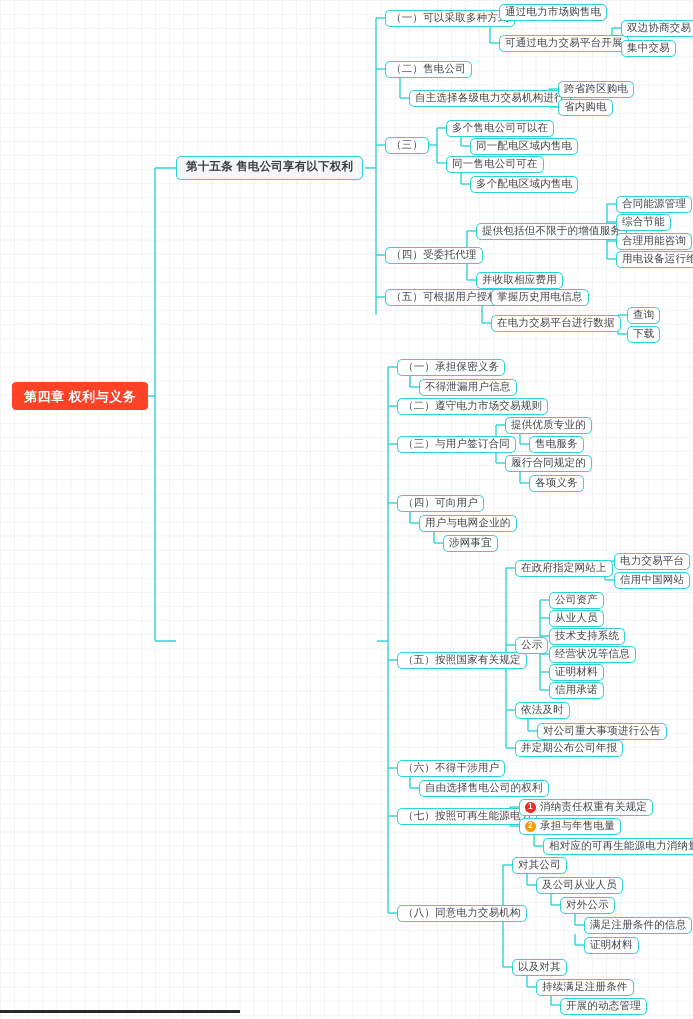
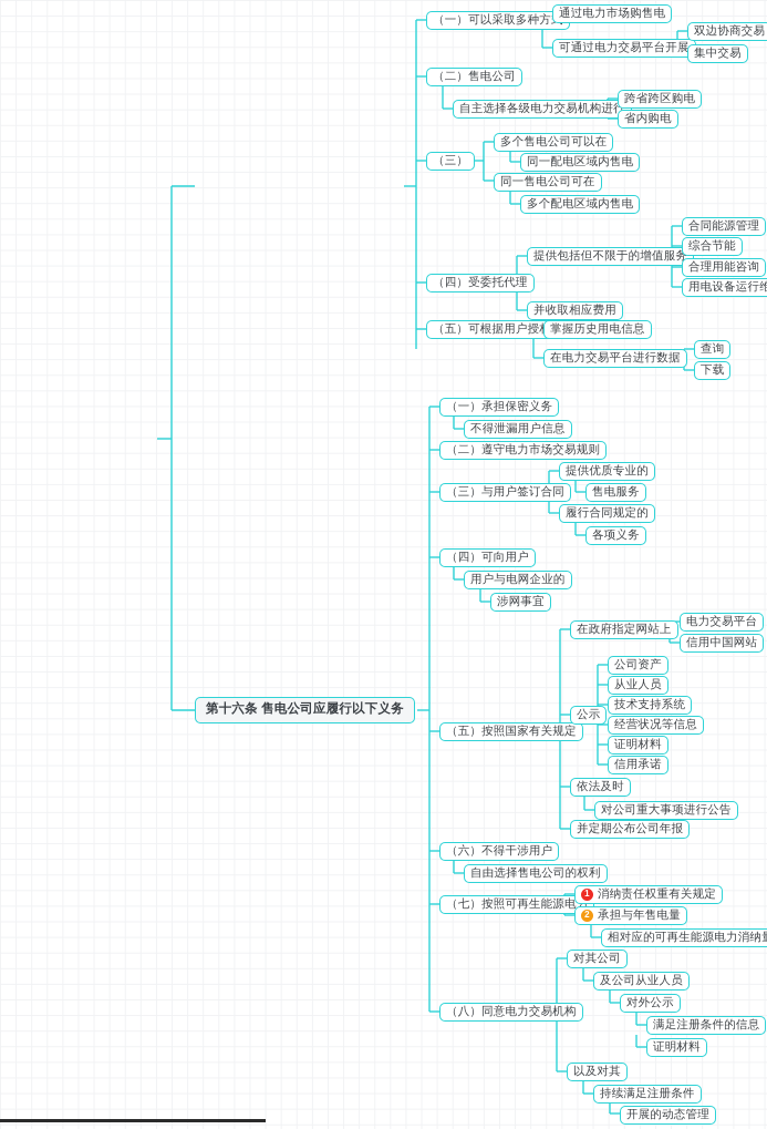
- 第四章 权利与义务
- 第十五条 售电公司享有以下权利
  （一）可以采取多种方
  通过电力市场购售电
  可通过电力交易平台开展
  双边协商交易
  集中交易
  （二）售电公司
  自主选择各级电力交易机构进行
  跨省跨区购电
  省内购电
  （三）
  多个售电公司可以在
  同一配电区域内售电
  同一售电公司可在
  多个配电区域内售电
  （四）受委托代理
  提供包括但不限于的增值服务
  合同能源管理
  综合节能
  合理用能咨询
  用电设备运行维
  并收取相应费用
  （五）可根据用户授
  掌握历史用电信息
  在电力交易平台进行数据
  查询
  下载
+ 第十六条 售电公司应履行以下义务
  （一）承担保密义务
  不得泄漏用户信息
  （二）遵守电力市场交易规则
  （三）与用户签订合同
  提供优质专业的
  售电服务
  履行合同规定的
  各项义务
  （四）可向用户
  用户与电网企业的
  涉网事宜
  （五）按照国家有关规定
  在政府指定网站上
  电力交易平台
  信用中国网站
  公示
  公司资产
  从业人员
  技术支持系统
  经营状况等信息
  证明材料
  信用承诺
  依法及时
  对公司重大事项进行公告
  并定期公布公司年报
  （六）不得干涉用户
  自由选择售电公司的权利
  （七）按照可再生能源电力
  1
  消纳责任权重有关规定
  2
  承担与年售电量
  相对应的可再生能源电力消纳
  （八）同意电力交易机构
  对其公司
  及公司从业人员
  对外公示
  满足注册条件的信息
  证明材料
  以及对其
  持续满足注册条件
  开展的动态管理
